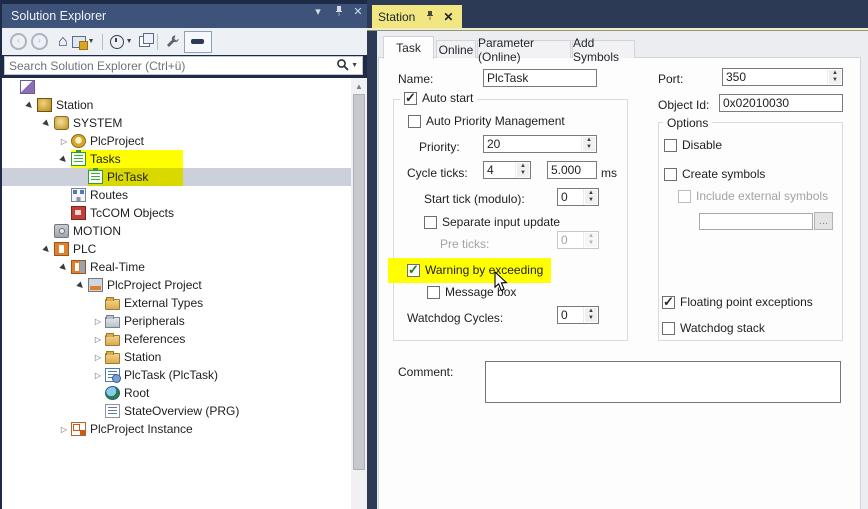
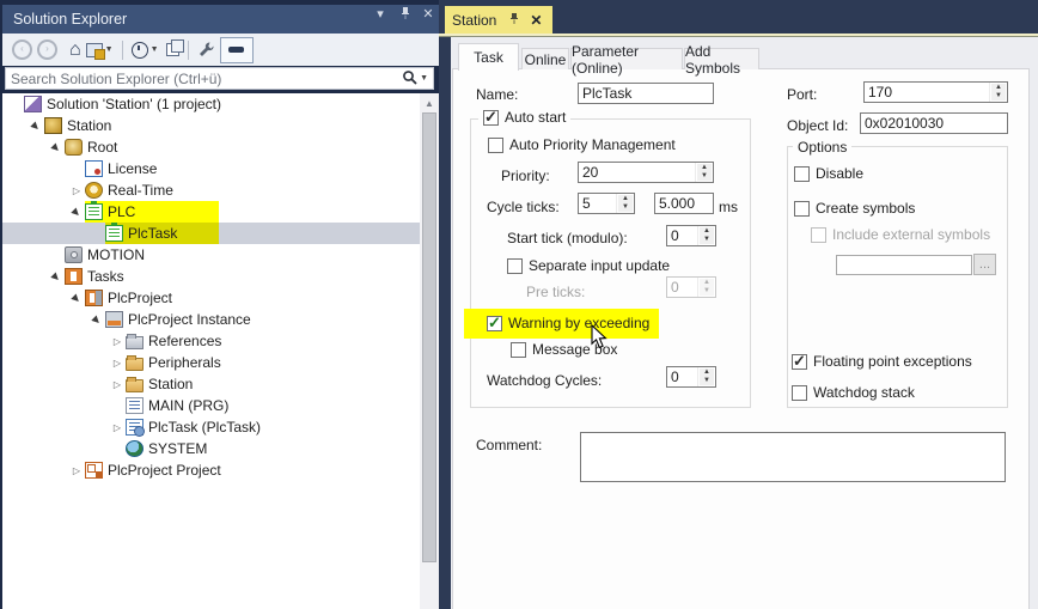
  Solution Explorer
  ▾
  ✕
  ‹
  ›
  ⌂
  Search Solution Explorer (Ctrl+ü)
+ Solution 'Station' (1 project)
  Station
- SYSTEM
+ Root
+ License
  ▷
- PlcProject
+ Real-Time
- Tasks
+ PLC
  PlcTask
- Routes
- TcCOM Objects
  MOTION
- PLC
+ Tasks
- Real-Time
+ PlcProject
- PlcProject Project
+ PlcProject Instance
- External Types
  ▷
- Peripherals
+ References
  ▷
- References
+ Peripherals
  ▷
  Station
+ MAIN (PRG)
  ▷
  PlcTask (PlcTask)
- Root
+ SYSTEM
- StateOverview (PRG)
  ▷
- PlcProject Instance
+ PlcProject Project
  ▲
  Station
  ✕
  Task
  Online
  Parameter (Online)
  Add Symbols
  Name:
  PlcTask
  Auto start
  Auto Priority Management
  Priority:
  20
  Cycle ticks:
- 4
+ 5
  5.000
  ms
  Start tick (modulo):
  0
  Separate input update
  Pre ticks:
  0
  Warning by exceeding
  Message box
  Watchdog Cycles:
  0
  Comment:
  Port:
- 350
+ 170
  Object Id:
  0x02010030
  Options
  Disable
  Create symbols
  Include external symbols
  ...
  Floating point exceptions
  Watchdog stack
